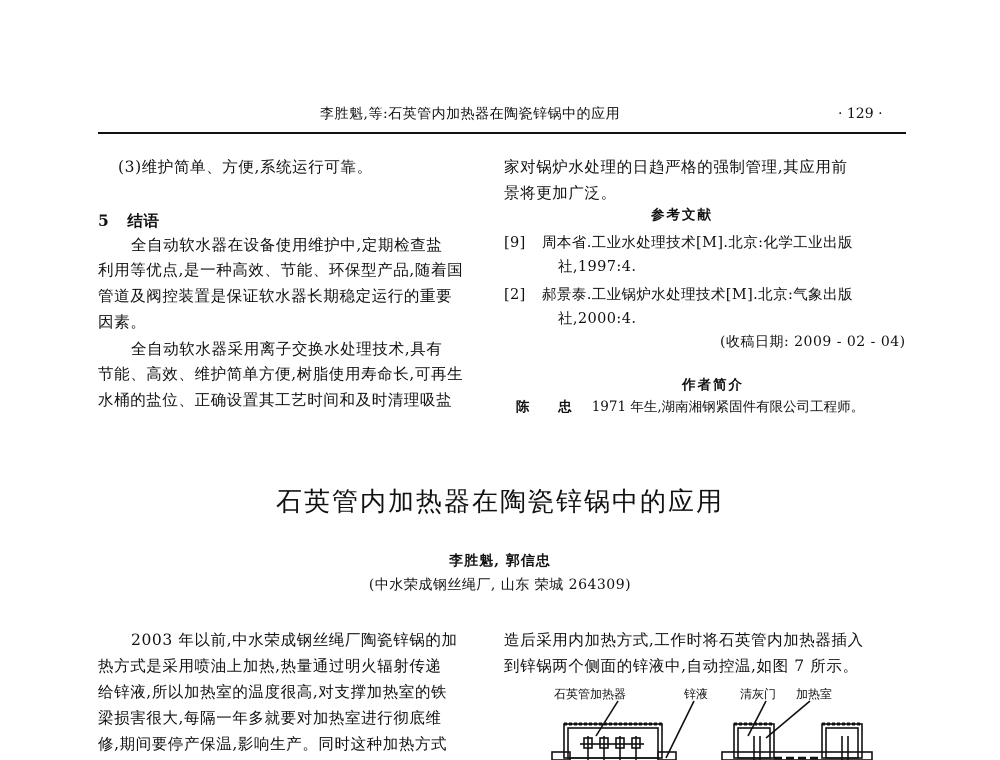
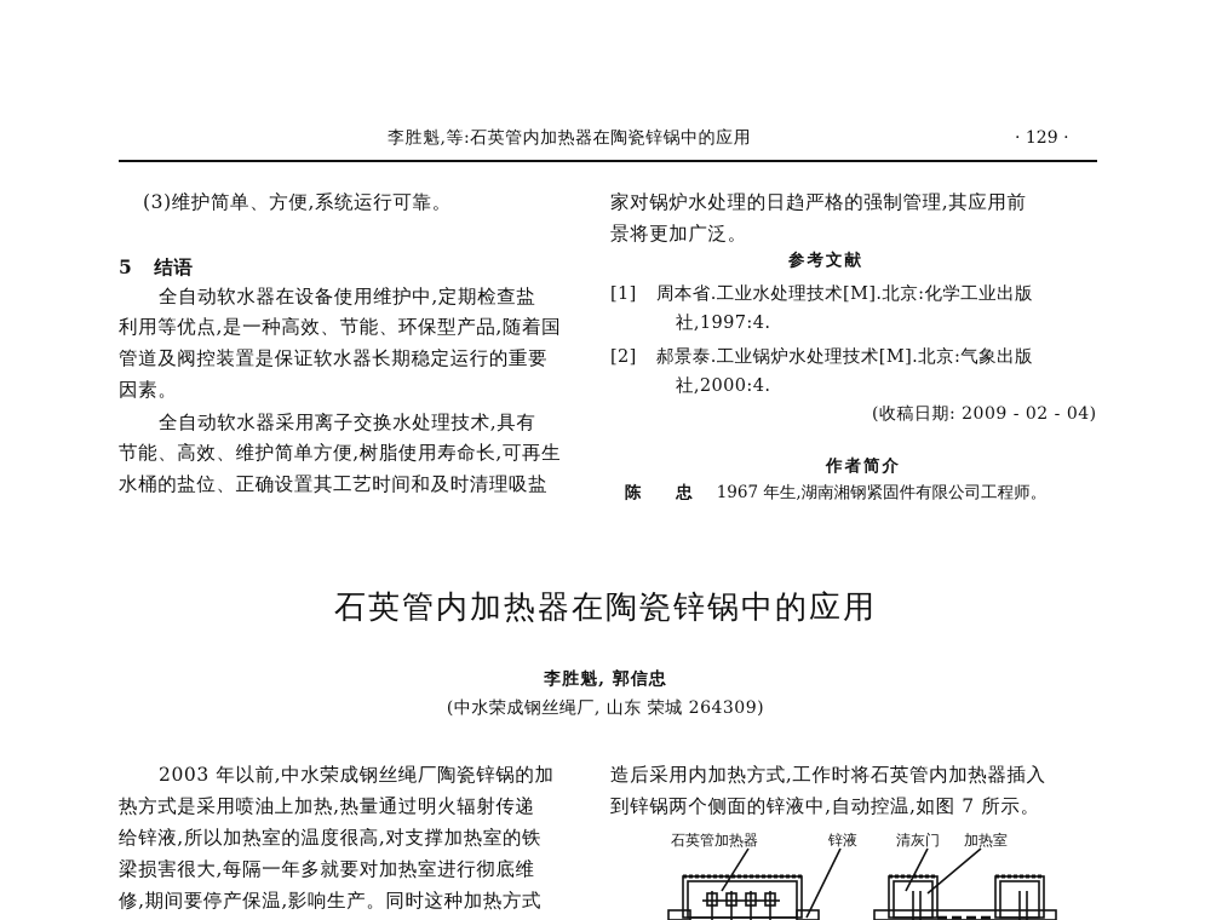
  李胜魁,等:石英管内加热器在陶瓷锌锅中的应用
  · 129 ·
  (3)维护简单、方便,系统运行可靠。
  5 结语
  全自动软水器在设备使用维护中,定期检查盐
  利用等优点,是一种高效、节能、环保型产品,随着国
  管道及阀控装置是保证软水器长期稳定运行的重要
  因素。
  全自动软水器采用离子交换水处理技术,具有
  节能、高效、维护简单方便,树脂使用寿命长,可再生
  水桶的盐位、正确设置其工艺时间和及时清理吸盐
  家对锅炉水处理的日趋严格的强制管理,其应用前
  景将更加广泛。
  参考文献
- [9] 周本省.工业水处理技术[M].北京:化学工业出版
+ [1] 周本省.工业水处理技术[M].北京:化学工业出版
  社,1997:4.
  [2] 郝景泰.工业锅炉水处理技术[M].北京:气象出版
  社,2000:4.
  (收稿日期: 2009 - 02 - 04)
  作者简介
- 陈 忠 1971 年生,湖南湘钢紧固件有限公司工程师。
+ 陈 忠 1967 年生,湖南湘钢紧固件有限公司工程师。
  石英管内加热器在陶瓷锌锅中的应用
  李胜魁, 郭信忠
  (中水荣成钢丝绳厂, 山东 荣城 264309)
  2003 年以前,中水荣成钢丝绳厂陶瓷锌锅的加
  热方式是采用喷油上加热,热量通过明火辐射传递
  给锌液,所以加热室的温度很高,对支撑加热室的铁
  梁损害很大,每隔一年多就要对加热室进行彻底维
  修,期间要停产保温,影响生产。同时这种加热方式
  造后采用内加热方式,工作时将石英管内加热器插入
  到锌锅两个侧面的锌液中,自动控温,如图 7 所示。
  石英管加热器
  锌液
  清灰门
  加热室
